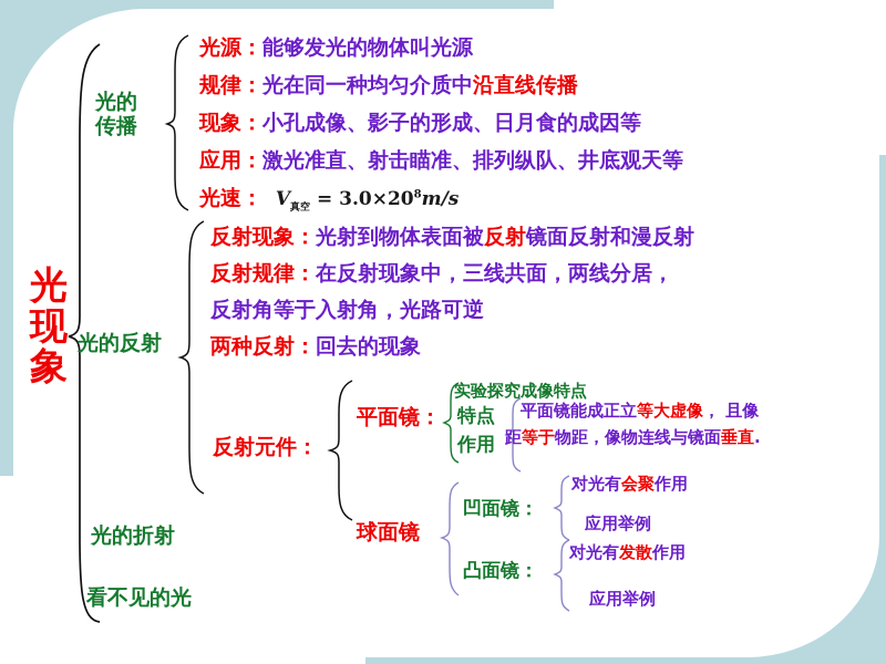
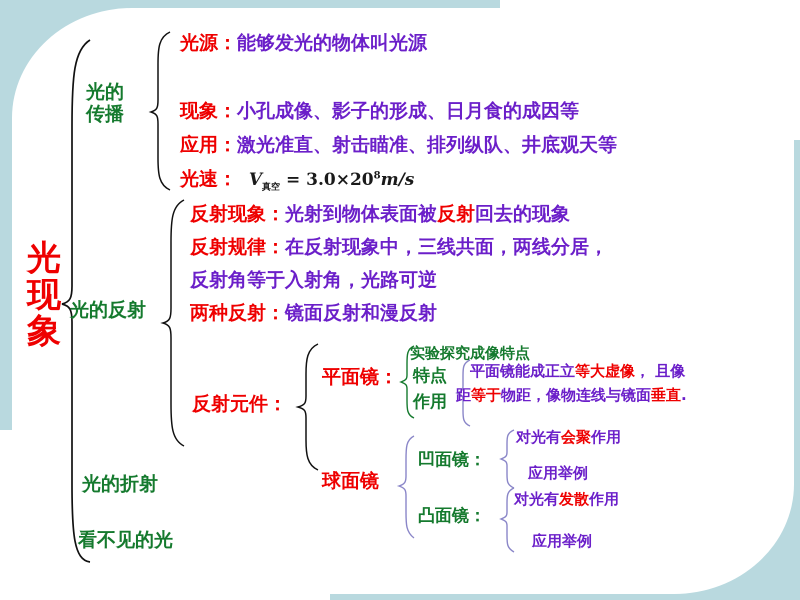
  光
  现
  象
  光的
  传播
  光源：能够发光的物体叫光源
- 规律：光在同一种均匀介质中沿直线传播
  现象：小孔成像、影子的形成、日月食的成因等
  应用：激光准直、射击瞄准、排列纵队、井底观天等
  光速： V真空 = 3.0×208m/s
  光的反射
- 反射现象：光射到物体表面被反射镜面反射和漫反射
+ 反射现象：光射到物体表面被反射回去的现象
  反射规律：在反射现象中，三线共面，两线分居，
  反射角等于入射角，光路可逆
- 两种反射：回去的现象
+ 两种反射：镜面反射和漫反射
  反射元件：
  平面镜：
  实验探究成像特点
  特点
  作用
  平面镜能成正立等大虚像， 且像
  距等于物距，像物连线与镜面垂直.
  球面镜
  凹面镜：
  凸面镜：
  对光有会聚作用
  应用举例
  对光有发散作用
  应用举例
  光的折射
  看不见的光
